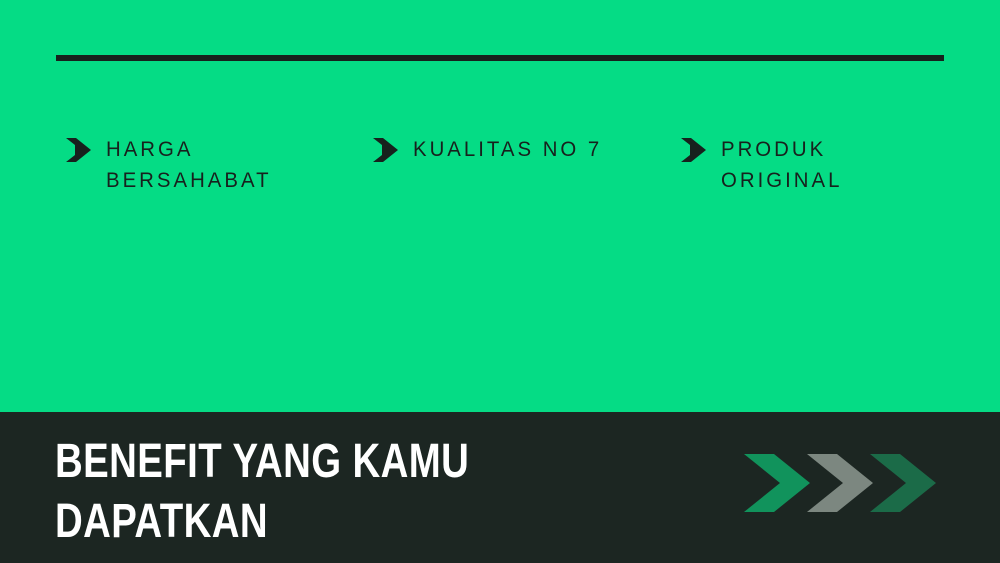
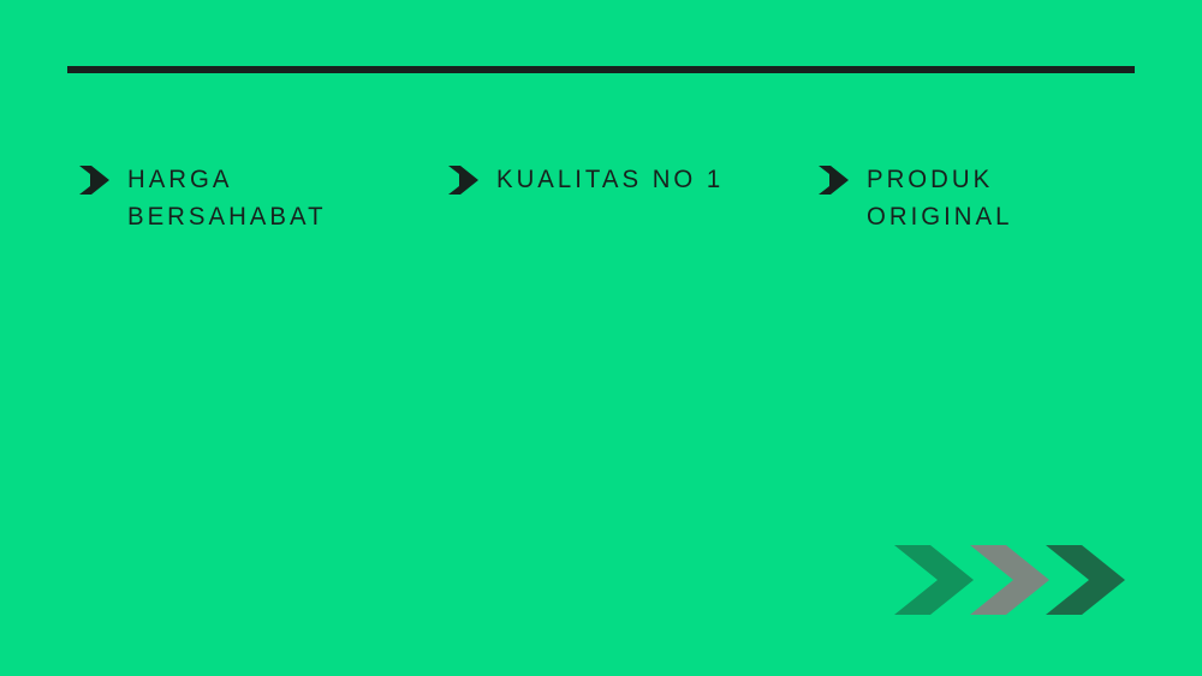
  HARGA
  BERSAHABAT
- KUALITAS NO 7
+ KUALITAS NO 1
  PRODUK
  ORIGINAL
- BENEFIT YANG KAMU
- DAPATKAN
